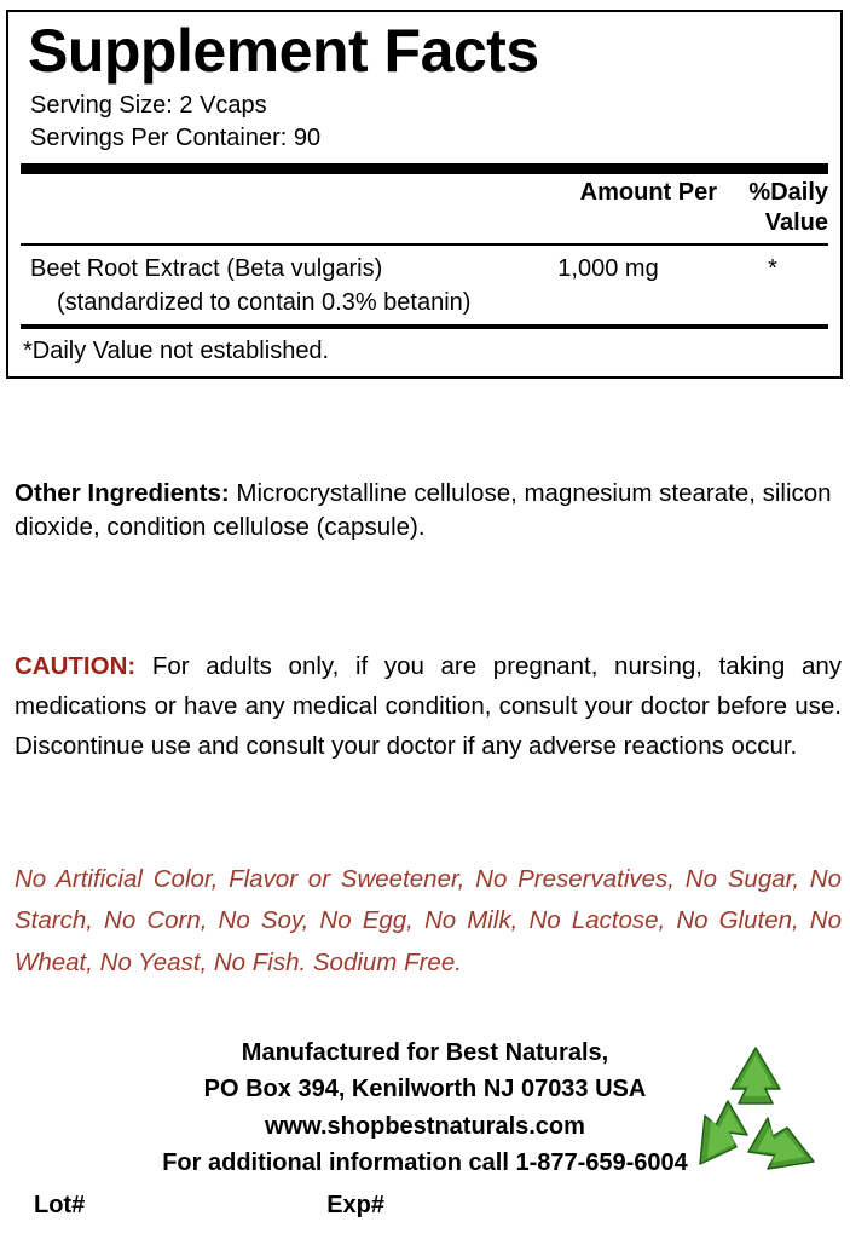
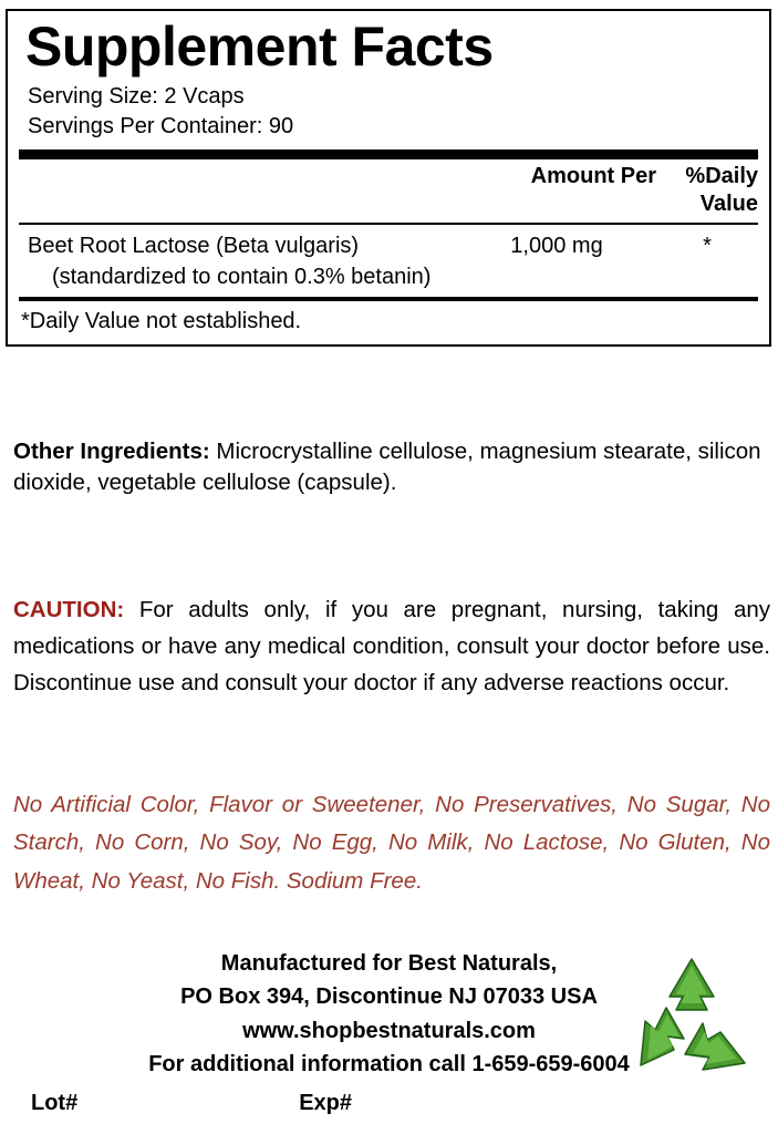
  Supplement Facts
  Serving Size: 2 Vcaps
  Servings Per Container: 90
  Amount Per
  %Daily
  Value
- Beet Root Extract (Beta vulgaris)
+ Beet Root Lactose (Beta vulgaris)
  (standardized to contain 0.3% betanin)
  1,000 mg
  *
  *Daily Value not established.
- Other Ingredients: Microcrystalline cellulose, magnesium stearate, silicon dioxide, condition cellulose (capsule).
+ Other Ingredients: Microcrystalline cellulose, magnesium stearate, silicon dioxide, vegetable cellulose (capsule).
  CAUTION: For adults only, if you are pregnant, nursing, taking any medications or have any medical condition, consult your doctor before use. Discontinue use and consult your doctor if any adverse reactions occur.
  No Artificial Color, Flavor or Sweetener, No Preservatives, No Sugar, No Starch, No Corn, No Soy, No Egg, No Milk, No Lactose, No Gluten, No Wheat, No Yeast, No Fish. Sodium Free.
  Manufactured for Best Naturals,
- PO Box 394, Kenilworth NJ 07033 USA
+ PO Box 394, Discontinue NJ 07033 USA
  www.shopbestnaturals.com
- For additional information call 1-877-659-6004
+ For additional information call 1-659-659-6004
  Lot# Exp#
